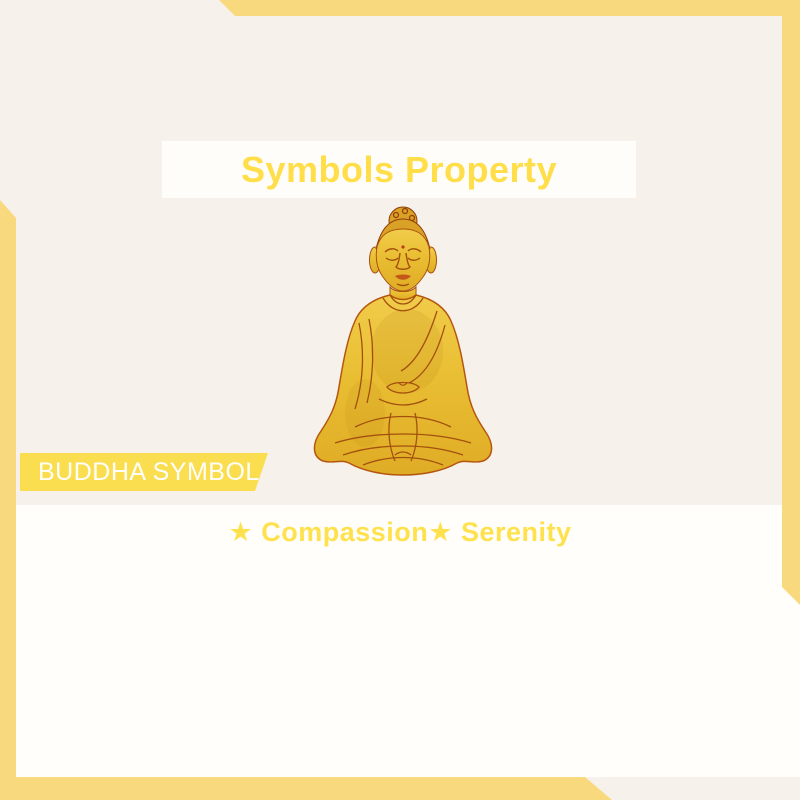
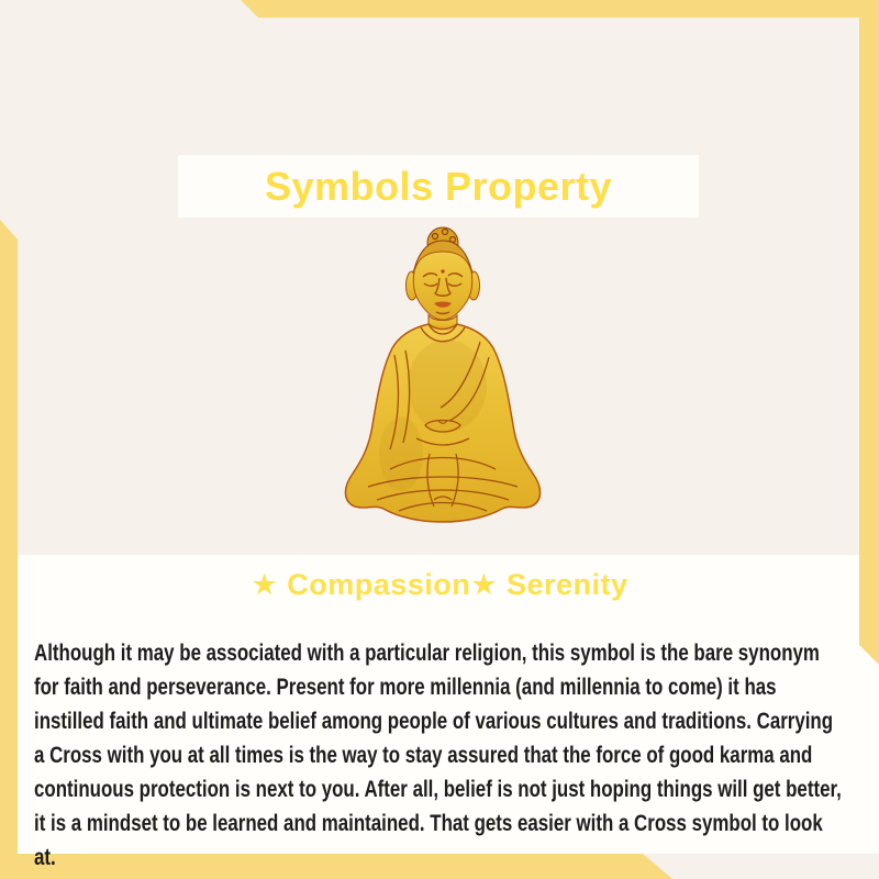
  Symbols Property
- BUDDHA SYMBOL
  ★ Compassion★ Serenity
+ Although it may be associated with a particular religion, this symbol is the bare synonym for faith and perseverance. Present for more millennia (and millennia to come) it has instilled faith and ultimate belief among people of various cultures and traditions. Carrying a Cross with you at all times is the way to stay assured that the force of good karma and continuous protection is next to you. After all, belief is not just hoping things will get better, it is a mindset to be learned and maintained. That gets easier with a Cross symbol to look at.
